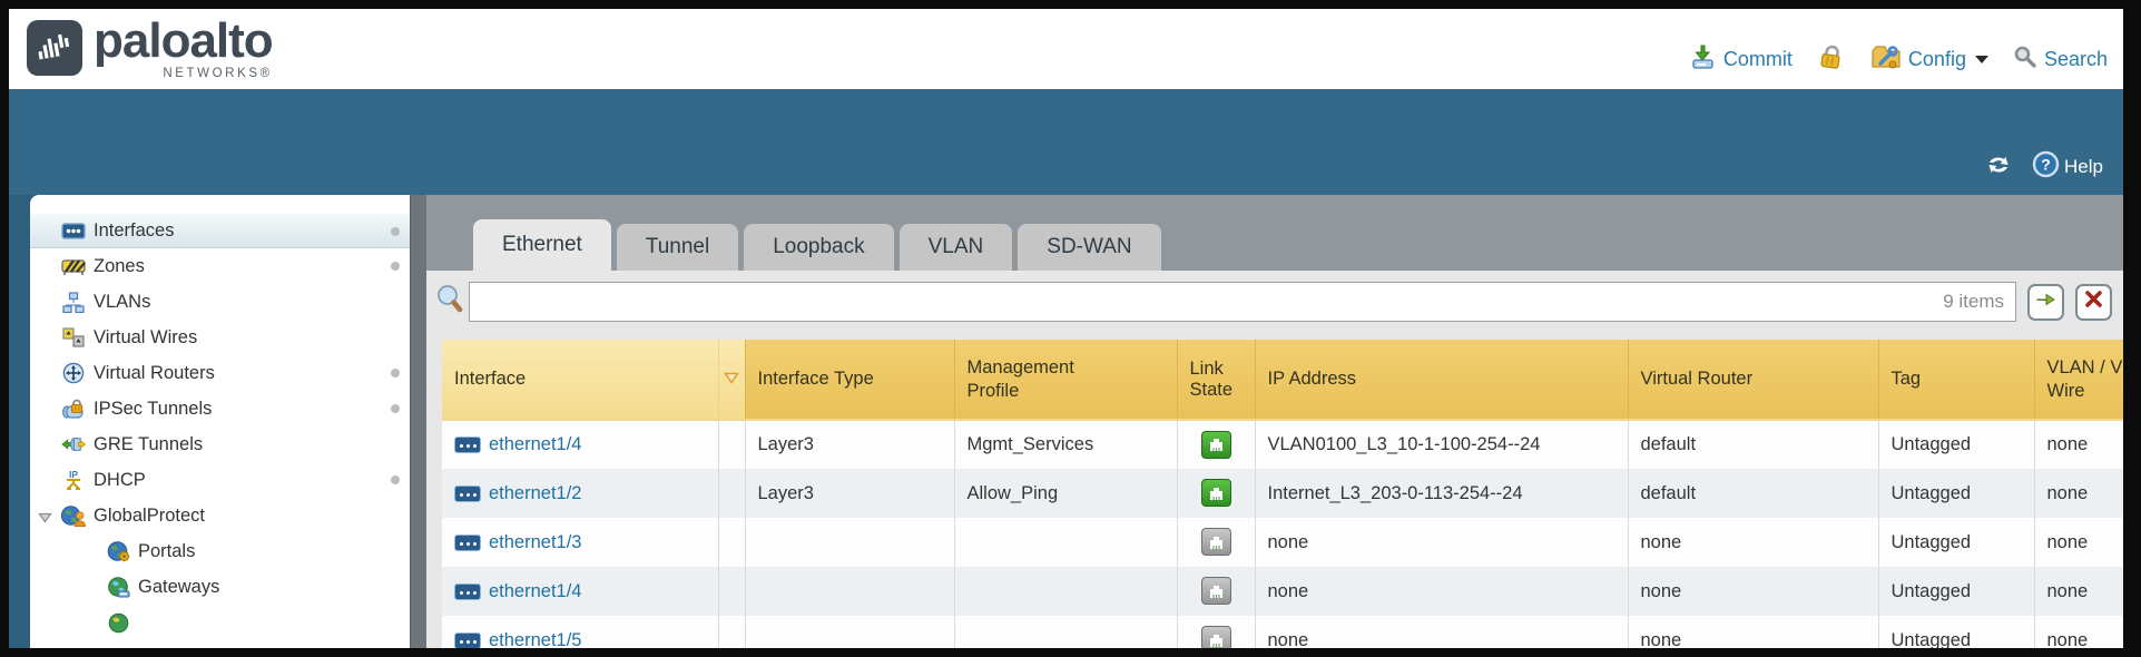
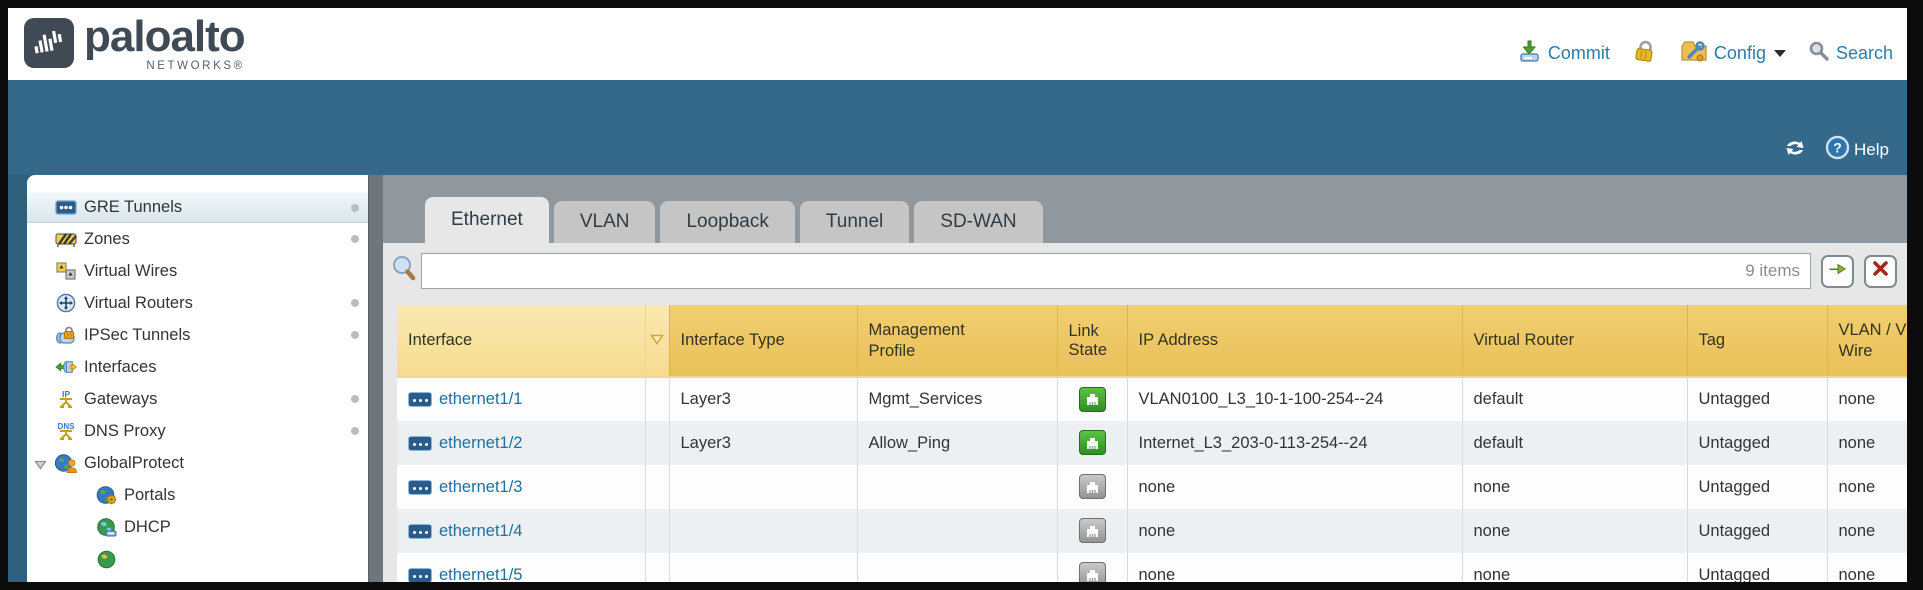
  paloalto
  NETWORKS®
  Commit
  Config
  Search
  ?
  Help
- Interfaces
+ GRE Tunnels
  Zones
- VLANs
  Virtual Wires
  Virtual Routers
  IPSec Tunnels
- GRE Tunnels
+ Interfaces
  IP
- DHCP
+ Gateways
+ DNS
+ DNS Proxy
  GlobalProtect
  Portals
- Gateways
+ DHCP
  Ethernet
- Tunnel
+ VLAN
  Loopback
- VLAN
+ Tunnel
  SD-WAN
  9 items
  Interface		Interface Type	Management Profile	Link State	IP Address	Virtual Router	Tag	VLAN / V Wire
- ethernet1/4		Layer3	Mgmt_Services		VLAN0100_L3_10-1-100-254--24	default	Untagged	none
+ ethernet1/1		Layer3	Mgmt_Services		VLAN0100_L3_10-1-100-254--24	default	Untagged	none
  ethernet1/2		Layer3	Allow_Ping		Internet_L3_203-0-113-254--24	default	Untagged	none
  ethernet1/3					none	none	Untagged	none
  ethernet1/4					none	none	Untagged	none
  ethernet1/5					none	none	Untagged	none
